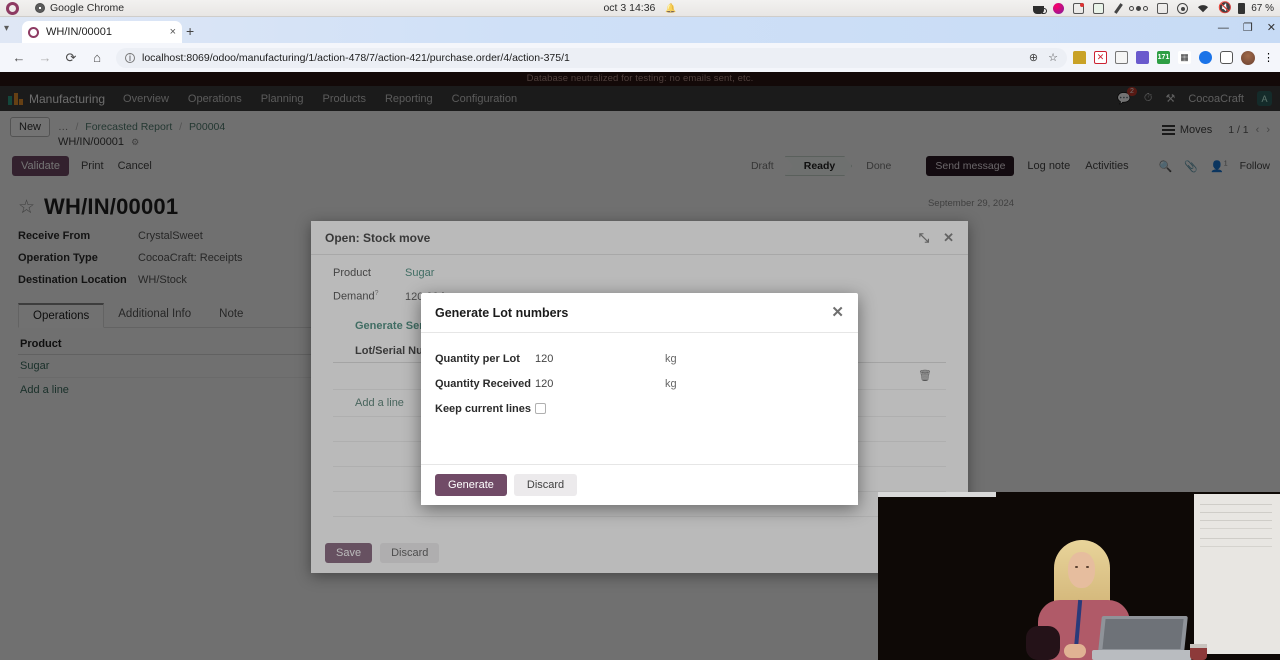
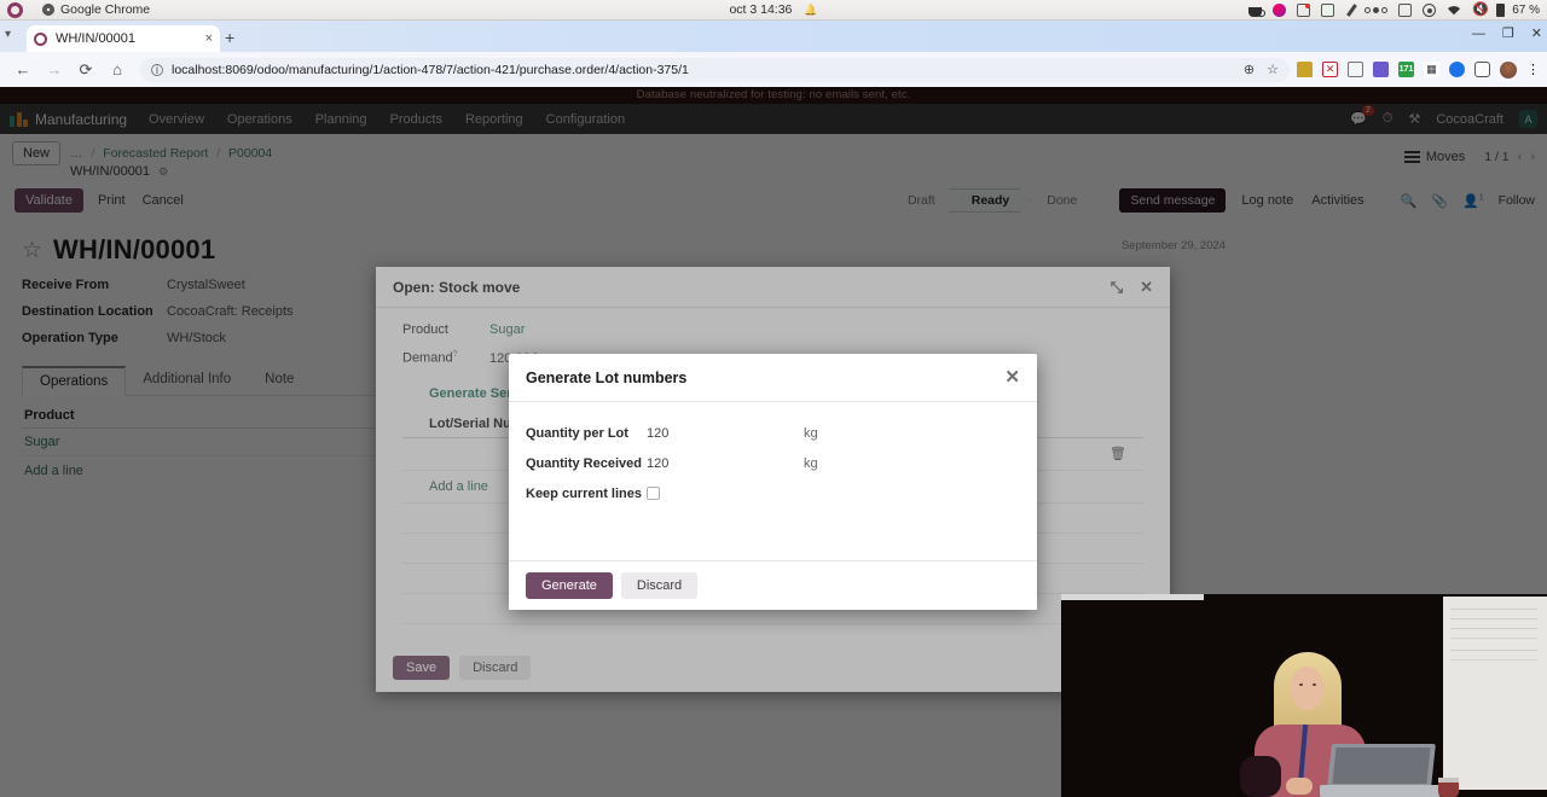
  Google Chrome
  oct 3 14:36 🔔
  🔇
  67 %
  ▾
  WH/IN/00001
  ×
  +
  —
  ❐
  ✕
  ←
  →
  ⟳
  ⌂
  i
  localhost:8069/odoo/manufacturing/1/action-478/7/action-421/purchase.order/4/action-375/1
  ⊕
  ☆
  ✕
  ▦
  ⋮
  Database neutralized for testing: no emails sent, etc.
  Manufacturing
  Overview
  Operations
  Planning
  Products
  Reporting
  Configuration
  💬
  ⏱
  ⚒
  CocoaCraft
  A
  New
  … / Forecasted Report / P00004
  WH/IN/00001 ⚙
  Moves
  1 / 1
  ‹
  ›
  Validate
  Print
  Cancel
  Draft
  Ready
  Done
  Send message
  Log note
  Activities
  🔍
  📎
  Follow
  ☆
  WH/IN/00001
  Receive From
  CrystalSweet
- Operation Type
+ Destination Location
  CocoaCraft: Receipts
- Destination Location
+ Operation Type
  WH/Stock
  Operations
  Additional Info
  Note
  Product
  Sugar
  Add a line
  September 29, 2024
  Open: Stock move
  ⤡
  ✕
  Product
  Sugar
  Demand
  Lot/Serial Nu
  🗑
  Add a line
  Save
  Discard
  Generate Lot numbers
  ✕
  Quantity per Lot
  120
  kg
  Quantity Received
  120
  kg
  Keep current lines
  Generate
  Discard
